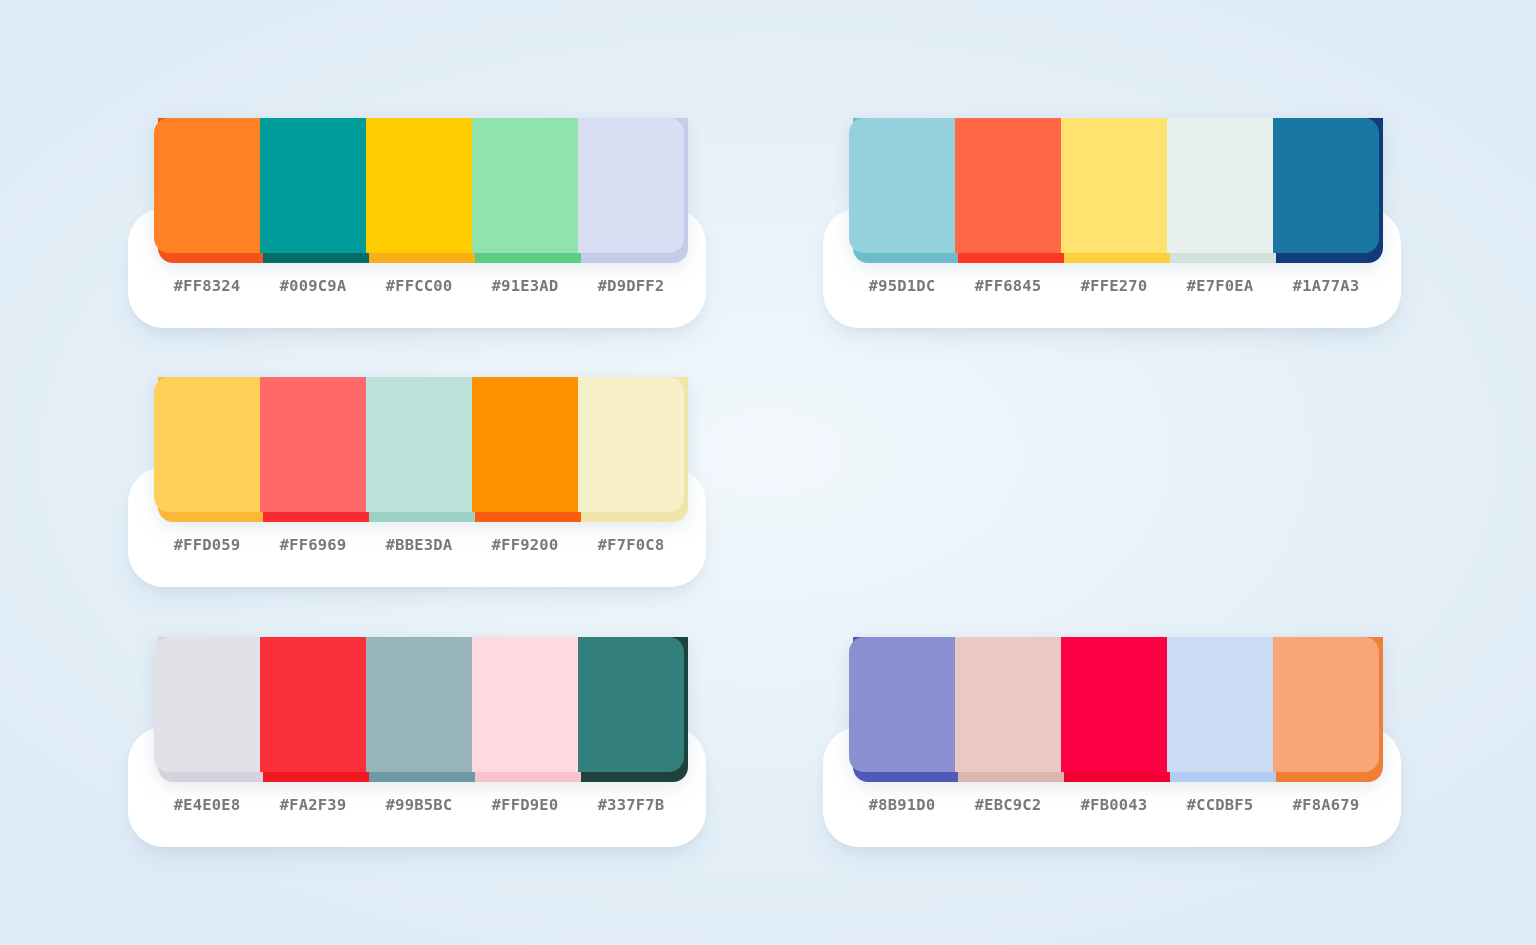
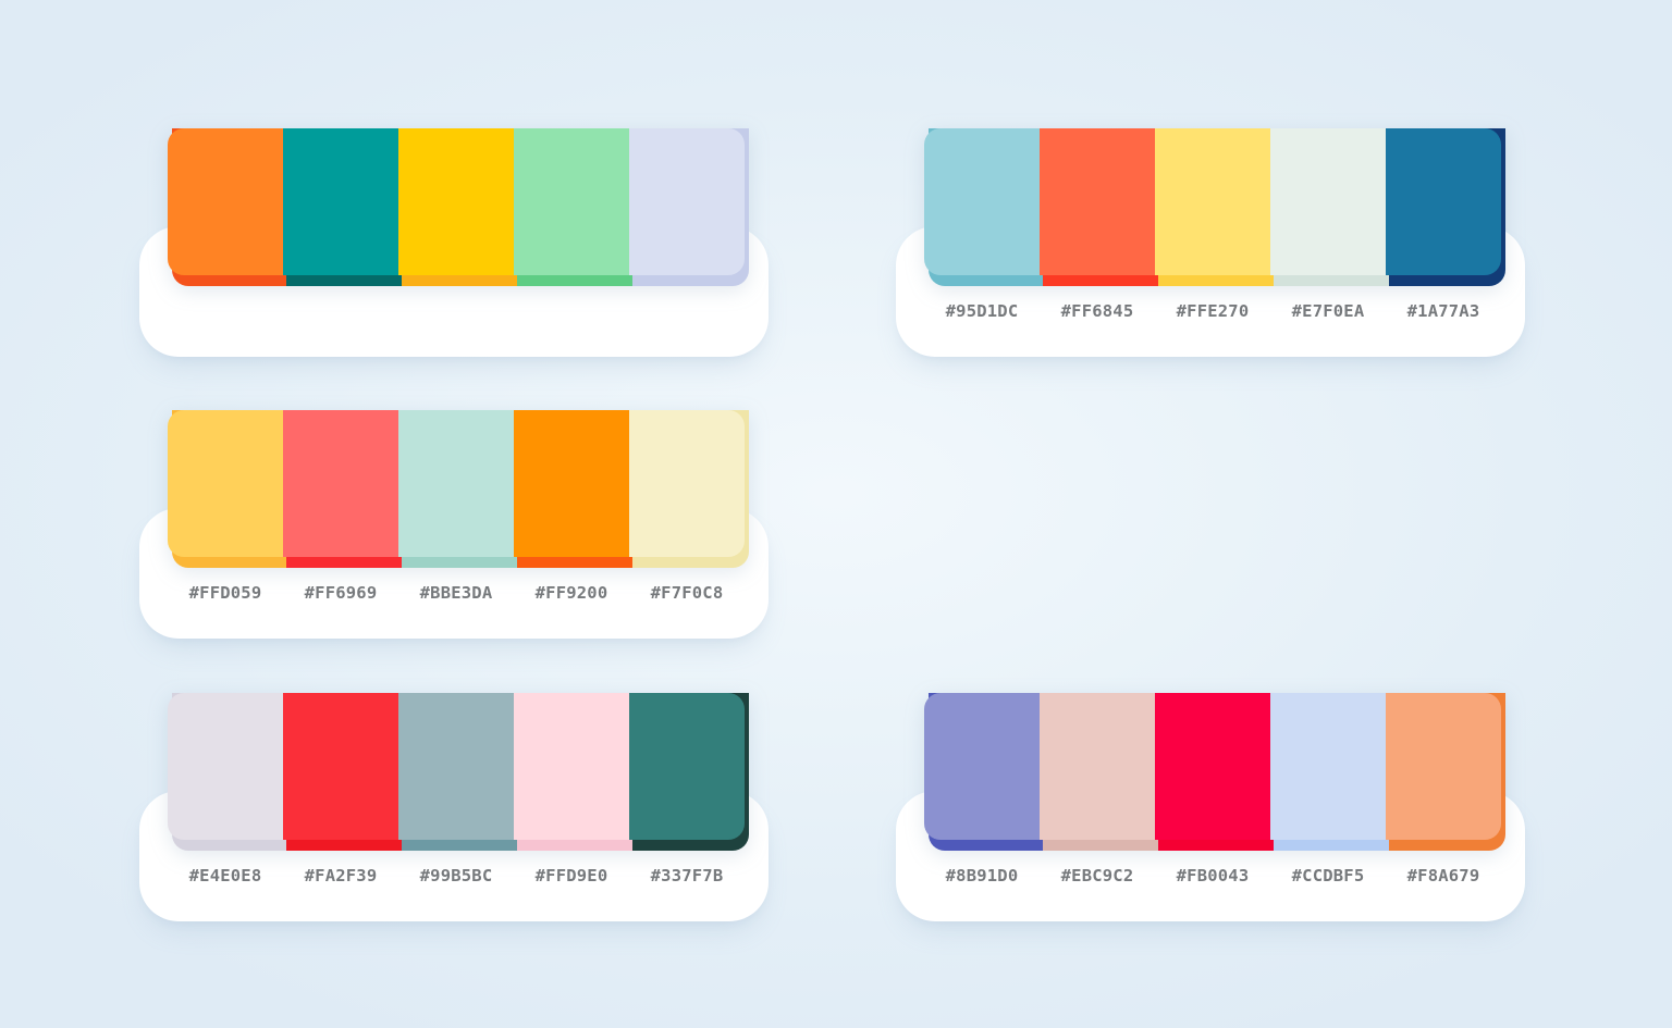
- #FF8324
- #009C9A
- #FFCC00
- #91E3AD
- #D9DFF2
  #95D1DC
  #FF6845
  #FFE270
  #E7F0EA
  #1A77A3
  #FFD059
  #FF6969
  #BBE3DA
  #FF9200
  #F7F0C8
  #E4E0E8
  #FA2F39
  #99B5BC
  #FFD9E0
  #337F7B
  #8B91D0
  #EBC9C2
  #FB0043
  #CCDBF5
  #F8A679
